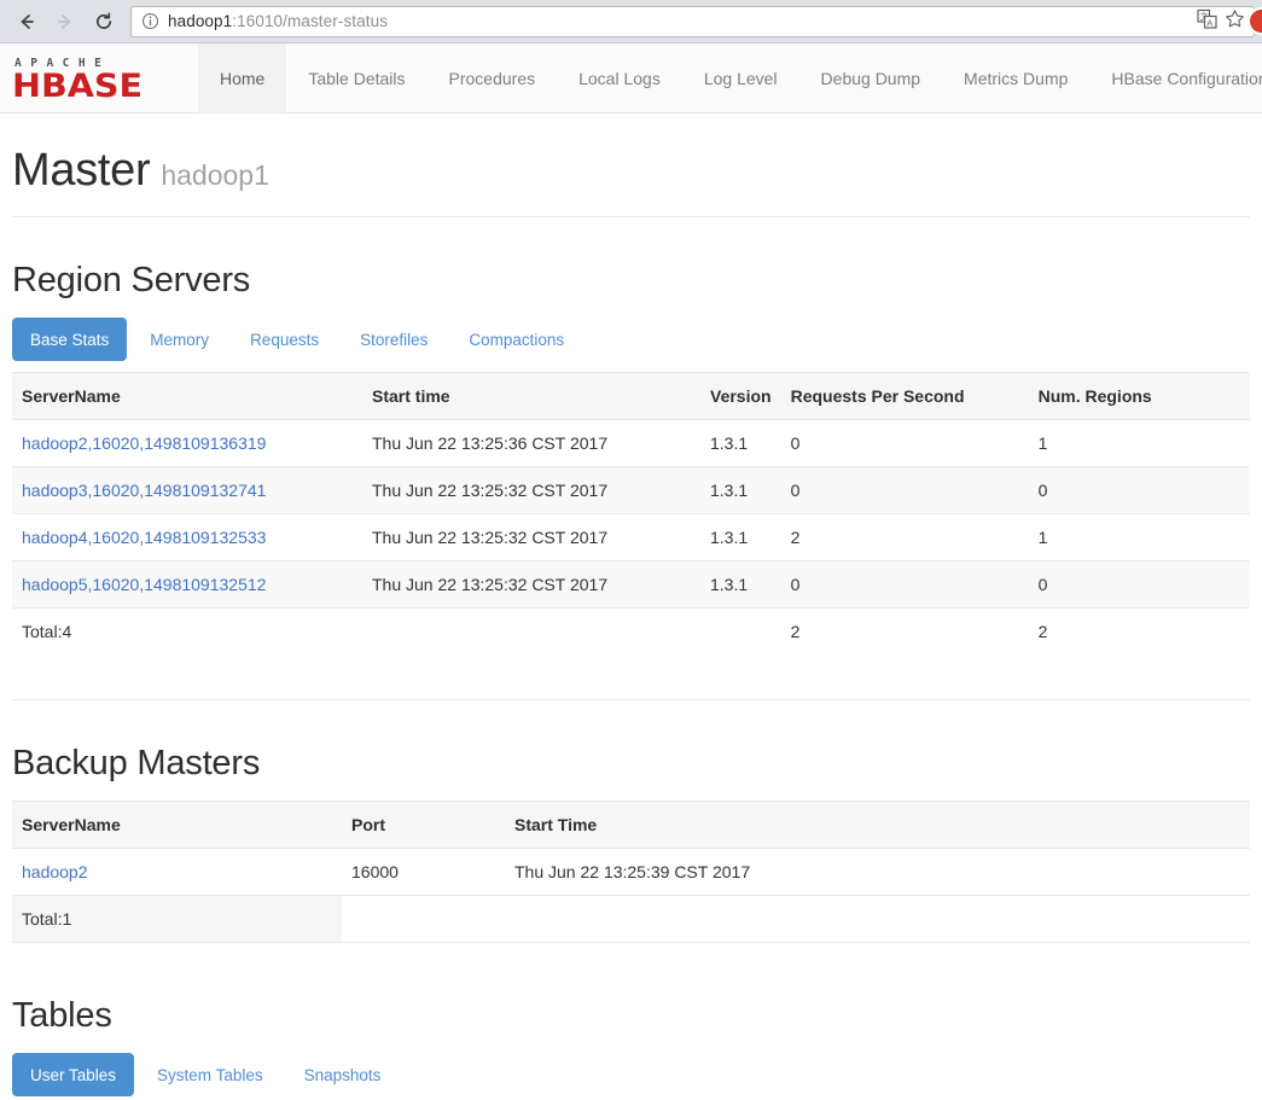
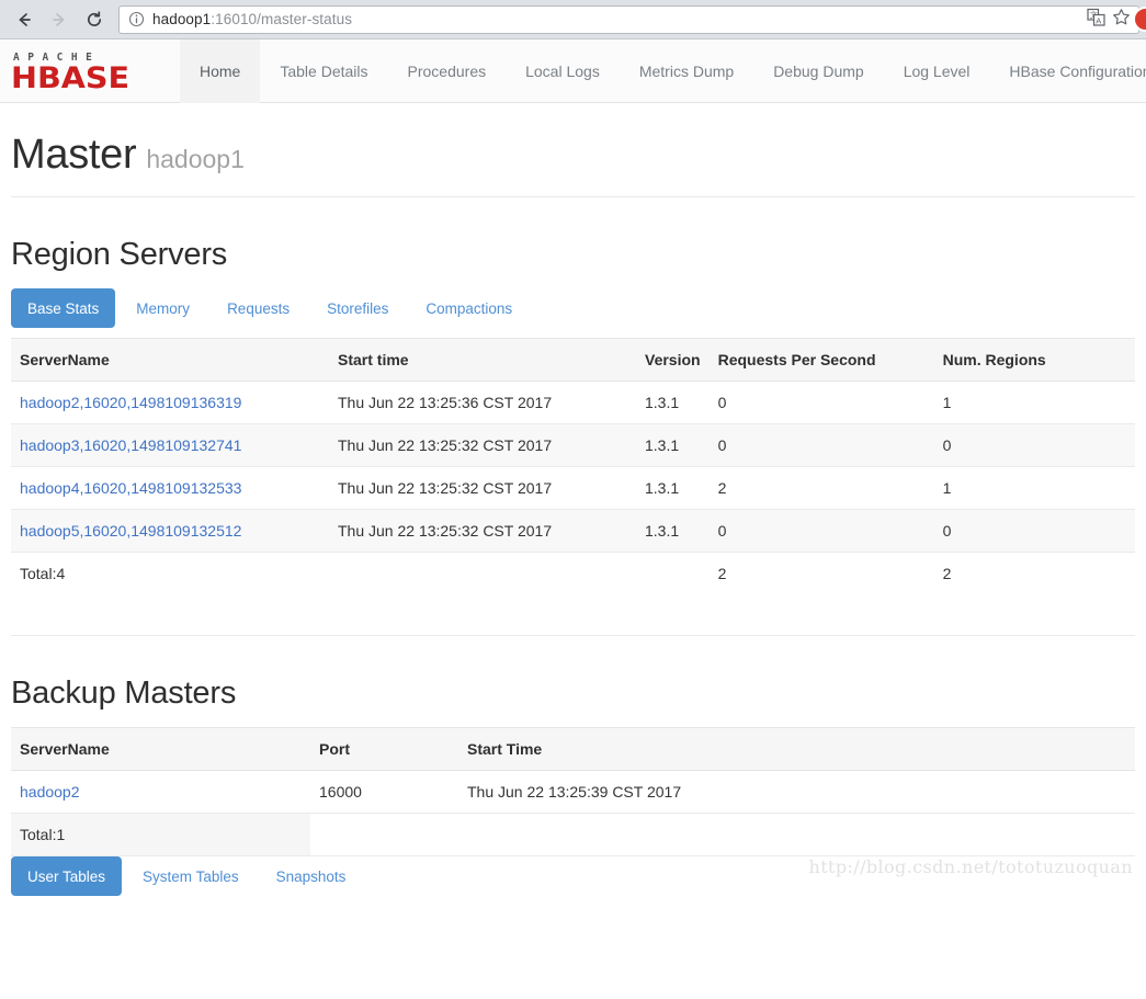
  hadoop1:16010/master-status
  A
  APACHE
  HBASE
  Home
  Table Details
  Procedures
  Local Logs
- Log Level
+ Metrics Dump
  Debug Dump
- Metrics Dump
+ Log Level
  HBase Configuratio
  Master hadoop1
  Region Servers
  Base Stats
  Memory
  Requests
  Storefiles
  Compactions
  ServerName	Start time	Version	Requests Per Second	Num. Regions
  hadoop2,16020,1498109136319	Thu Jun 22 13:25:36 CST 2017	1.3.1	0	1
  hadoop3,16020,1498109132741	Thu Jun 22 13:25:32 CST 2017	1.3.1	0	0
  hadoop4,16020,1498109132533	Thu Jun 22 13:25:32 CST 2017	1.3.1	2	1
  hadoop5,16020,1498109132512	Thu Jun 22 13:25:32 CST 2017	1.3.1	0	0
  Total:4			2	2
  Backup Masters
  ServerName	Port	Start Time
  hadoop2	16000	Thu Jun 22 13:25:39 CST 2017
  Total:1
- Tables
  User Tables
  System Tables
  Snapshots
+ http://blog.csdn.net/tototuzuoquan
